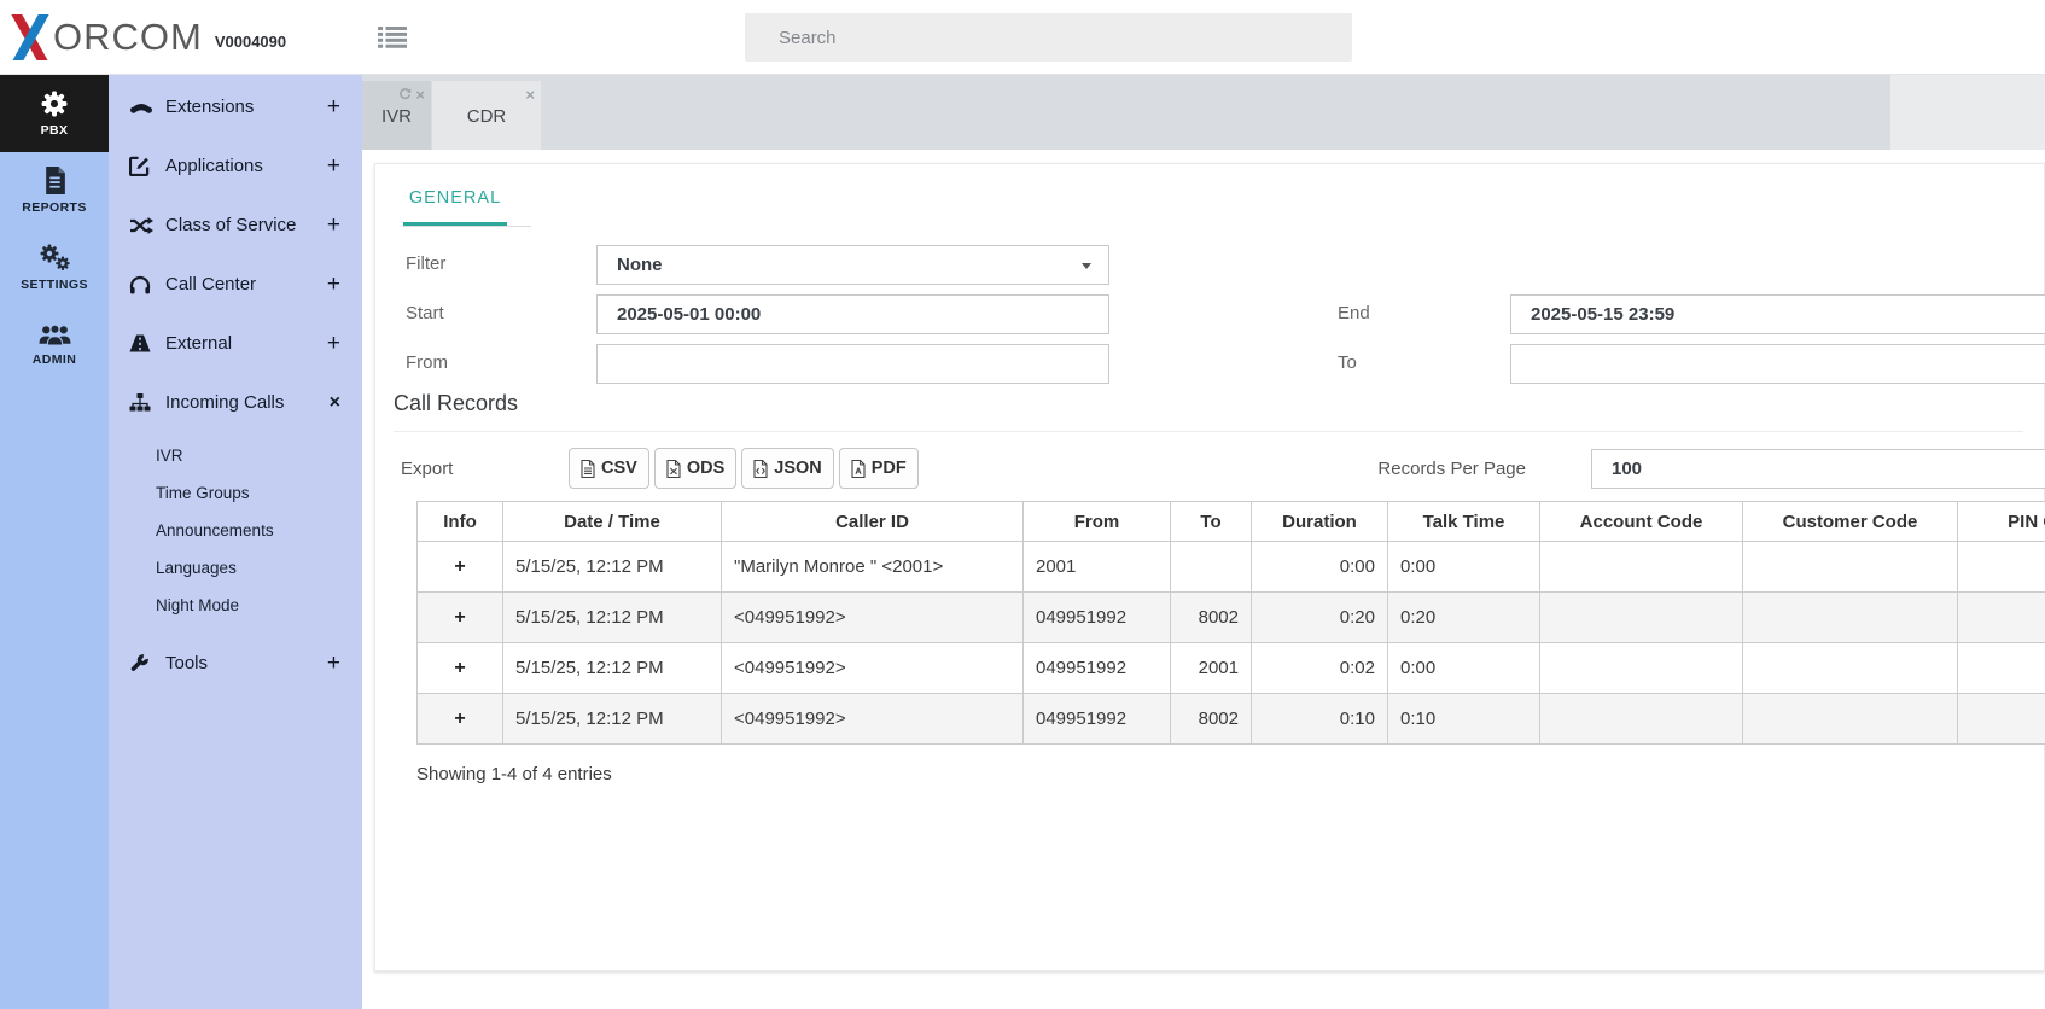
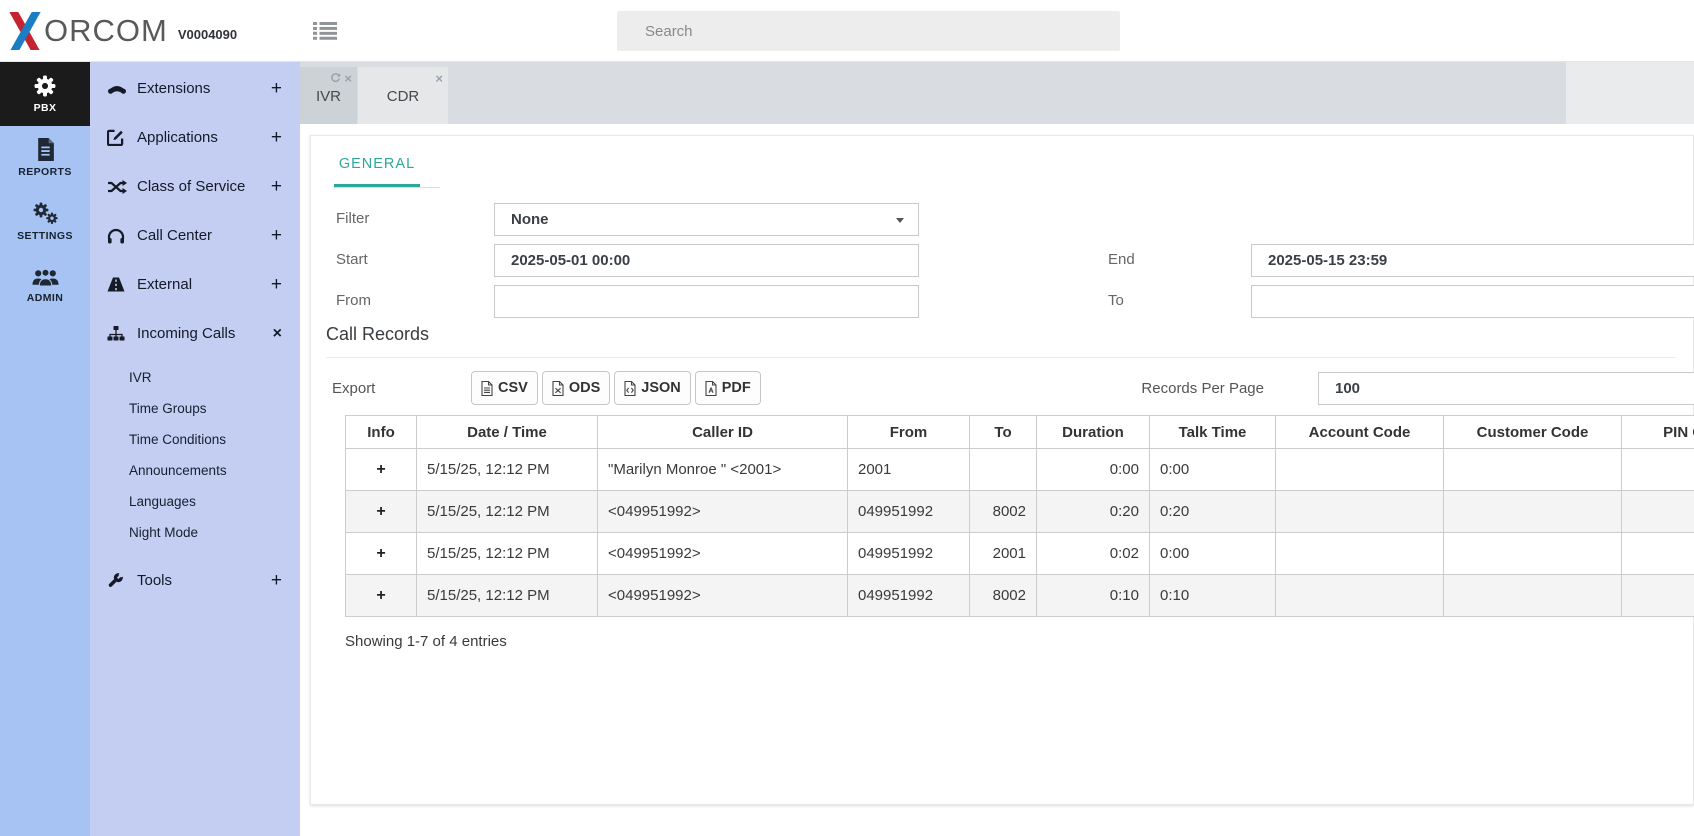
  ORCOM
  V0004090
  Search
  PBX
  REPORTS
  SETTINGS
  ADMIN
  Extensions
  +
  Applications
  +
  Class of Service
  +
  Call Center
  +
  External
  +
  Incoming Calls
  ×
  IVR
  Time Groups
+ Time Conditions
  Announcements
  Languages
  Night Mode
  Tools
  +
  ×
  IVR
  ×
  CDR
  GENERAL
  Filter
  None
  Start
  2025-05-01 00:00
  End
  2025-05-15 23:59
  From
  To
  Call Records
  Export
  CSV
  ODS
  JSON
  PDF
  Records Per Page
  100
  Info	Date / Time	Caller ID	From	To	Duration	Talk Time	Account Code	Customer Code	PIN
  +	5/15/25, 12:12 PM	"Marilyn Monroe " <2001>	2001		0:00	0:00
  +	5/15/25, 12:12 PM	<049951992>	049951992	8002	0:20	0:20
  +	5/15/25, 12:12 PM	<049951992>	049951992	2001	0:02	0:00
  +	5/15/25, 12:12 PM	<049951992>	049951992	8002	0:10	0:10
- Showing 1-4 of 4 entries
+ Showing 1-7 of 4 entries
